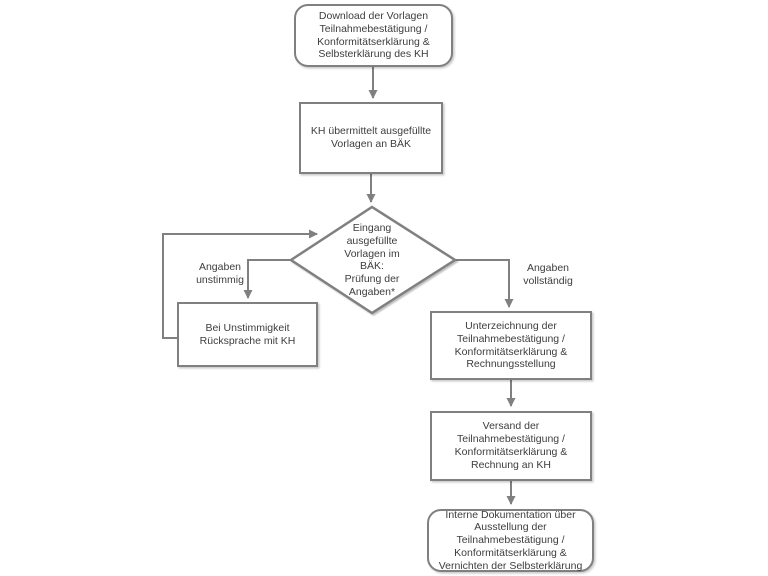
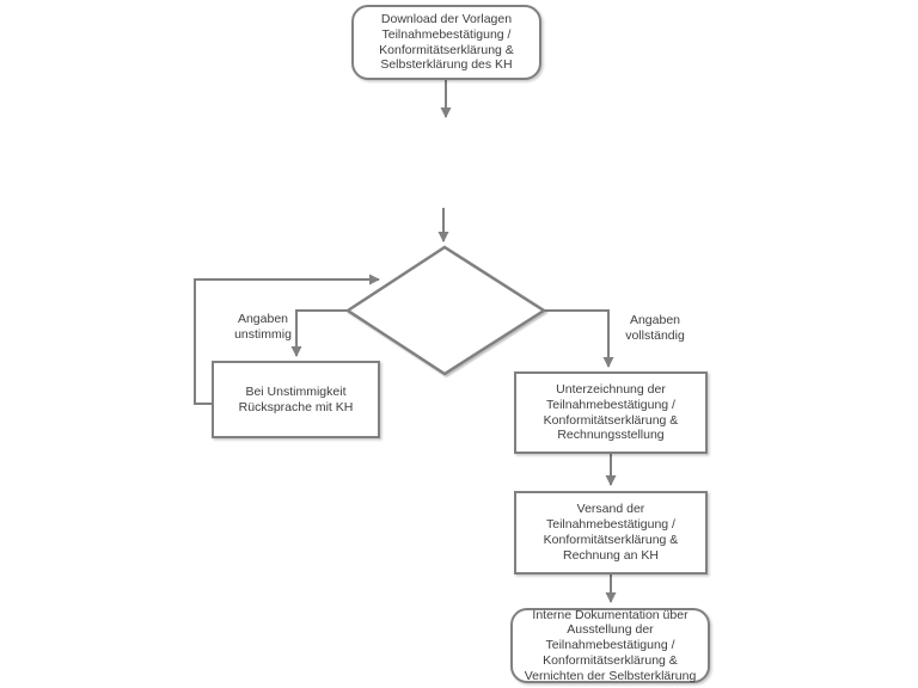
  Download der Vorlagen
  Teilnahmebestätigung /
  Konformitätserklärung &
  Selbsterklärung des KH
- KH übermittelt ausgefüllte
- Vorlagen an BÄK
- Eingang
- ausgefüllte
- Vorlagen im
- BÄK:
- Prüfung der
- Angaben*
  Bei Unstimmigkeit
  Rücksprache mit KH
  Unterzeichnung der
  Teilnahmebestätigung /
  Konformitätserklärung &
  Rechnungsstellung
  Versand der
  Teilnahmebestätigung /
  Konformitätserklärung &
  Rechnung an KH
  Interne Dokumentation über
  Ausstellung der
  Teilnahmebestätigung /
  Konformitätserklärung &
  Vernichten der Selbsterklärung
  Angaben
  unstimmig
  Angaben
  vollständig
